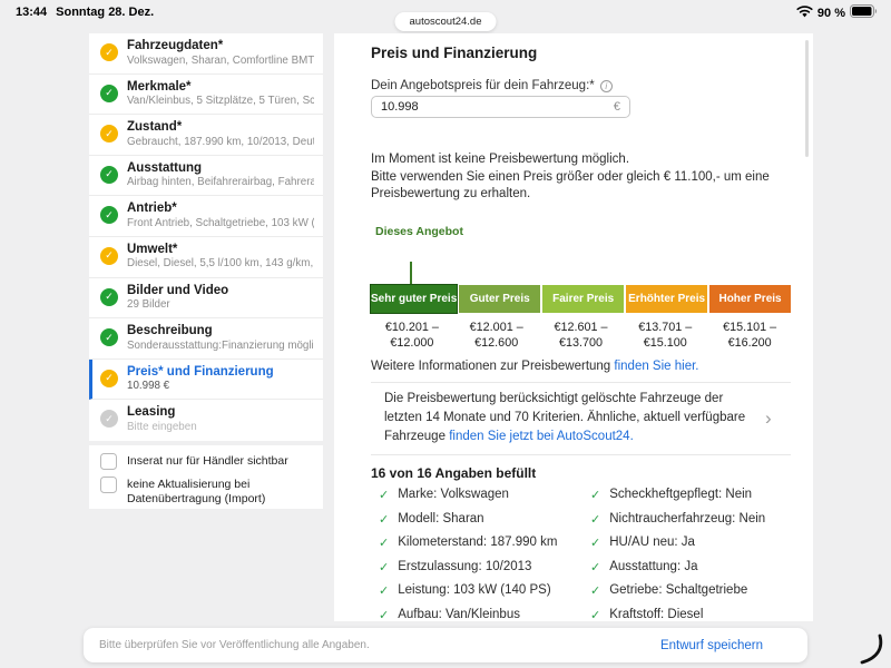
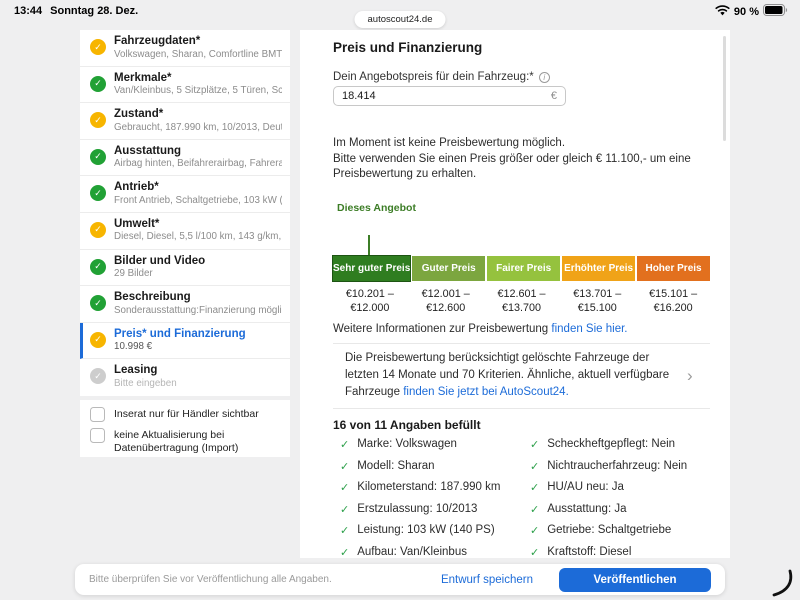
  13:44 Sonntag 28. Dez.
  autoscout24.de
  90 %
  ✓
  Fahrzeugdaten*
  Volkswagen, Sharan, Comfortline BMT
  ✓
  Merkmale*
  Van/Kleinbus, 5 Sitzplätze, 5 Türen, Sc
  ✓
  Zustand*
  Gebraucht, 187.990 km, 10/2013, Deu
  ✓
  Ausstattung
  Airbag hinten, Beifahrerairbag, Fahrera
  ✓
  Antrieb*
  Front Antrieb, Schaltgetriebe, 103 kW (
  ✓
  Umwelt*
  Diesel, Diesel, 5,5 l/100 km, 143 g/km,
  ✓
  Bilder und Video
  29 Bilder
  ✓
  Beschreibung
  Sonderausstattung:Finanzierung mögli
  ✓
  Preis* und Finanzierung
  10.998 €
  ✓
  Leasing
  Bitte eingeben
  Inserat nur für Händler sichtbar
  keine Aktualisierung bei Datenübertragung (Import)
  Preis und Finanzierung
  Dein Angebotspreis für dein Fahrzeug:*
  i
- 10.998
+ 18.414
  €
  Im Moment ist keine Preisbewertung möglich.
  Bitte verwenden Sie einen Preis größer oder gleich € 11.100,- um eine Preisbewertung zu erhalten.
  Dieses Angebot
  Sehr guter Preis
  Guter Preis
  Fairer Preis
  Erhöhter Preis
  Hoher Preis
  €10.201 –
  €12.000
  €12.001 –
  €12.600
  €12.601 –
  €13.700
  €13.701 –
  €15.100
  €15.101 –
  €16.200
  Weitere Informationen zur Preisbewertung finden Sie hier.
  Die Preisbewertung berücksichtigt gelöschte Fahrzeuge der letzten 14 Monate und 70 Kriterien. Ähnliche, aktuell verfügbare Fahrzeuge finden Sie jetzt bei AutoScout24.
  ›
- 16 von 16 Angaben befüllt
+ 16 von 11 Angaben befüllt
  ✓
  Marke: Volkswagen
  ✓
  Modell: Sharan
  ✓
  Kilometerstand: 187.990 km
  ✓
  Erstzulassung: 10/2013
  ✓
  Leistung: 103 kW (140 PS)
  ✓
  Aufbau: Van/Kleinbus
  ✓
  Scheckheftgepflegt: Nein
  ✓
  Nichtraucherfahrzeug: Nein
  ✓
  HU/AU neu: Ja
  ✓
  Ausstattung: Ja
  ✓
  Getriebe: Schaltgetriebe
  ✓
  Kraftstoff: Diesel
  Bitte überprüfen Sie vor Veröffentlichung alle Angaben.
  Entwurf speichern
+ Veröffentlichen
